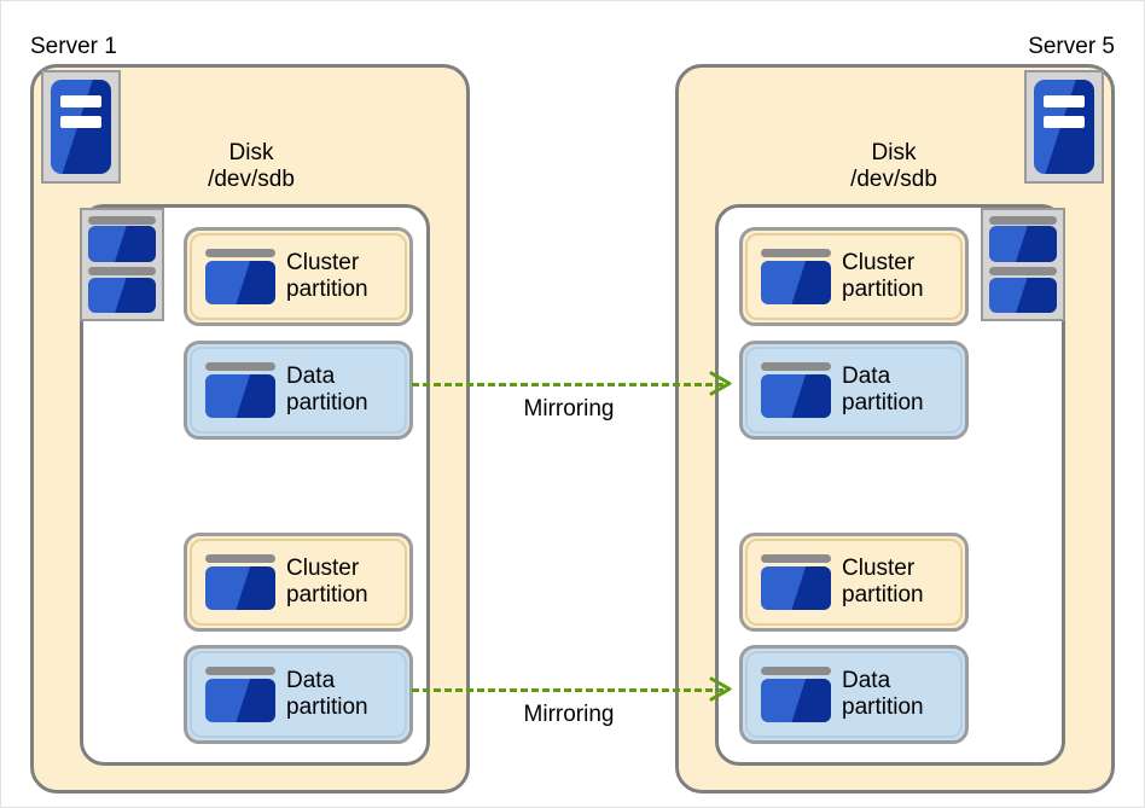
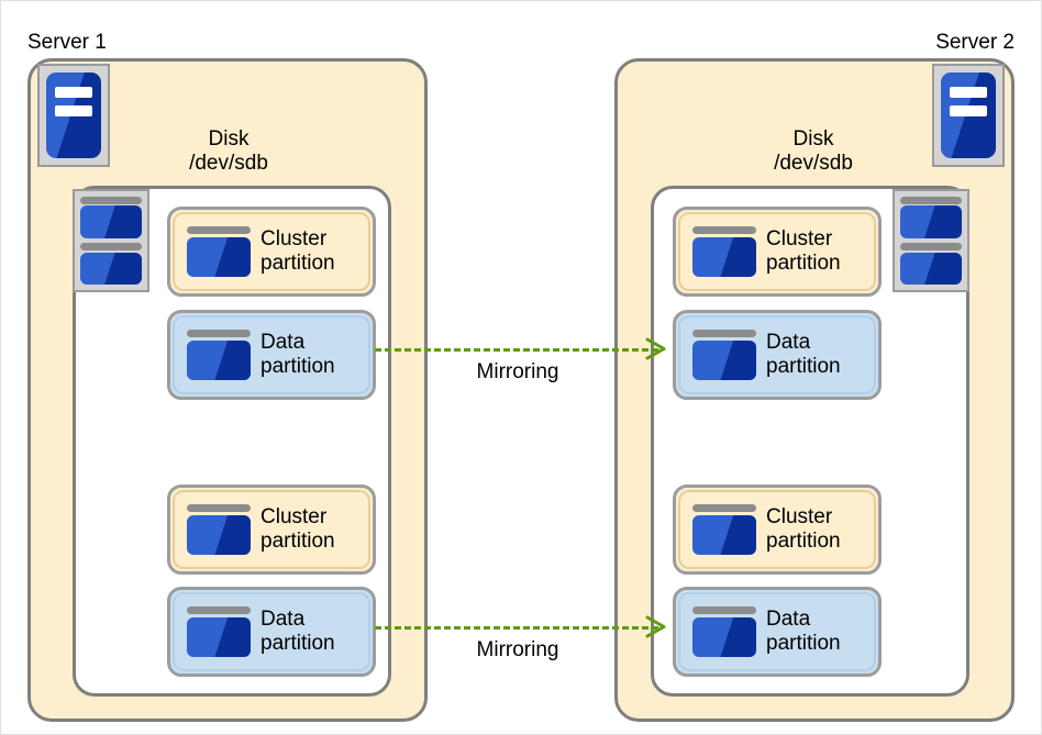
  Server 1
  Disk
  /dev/sdb
  Cluster
  partition
  Data
  partition
  Cluster
  partition
  Data
  partition
- Server 5
+ Server 2
  Disk
  /dev/sdb
  Cluster
  partition
  Data
  partition
  Cluster
  partition
  Data
  partition
  Mirroring
  Mirroring
